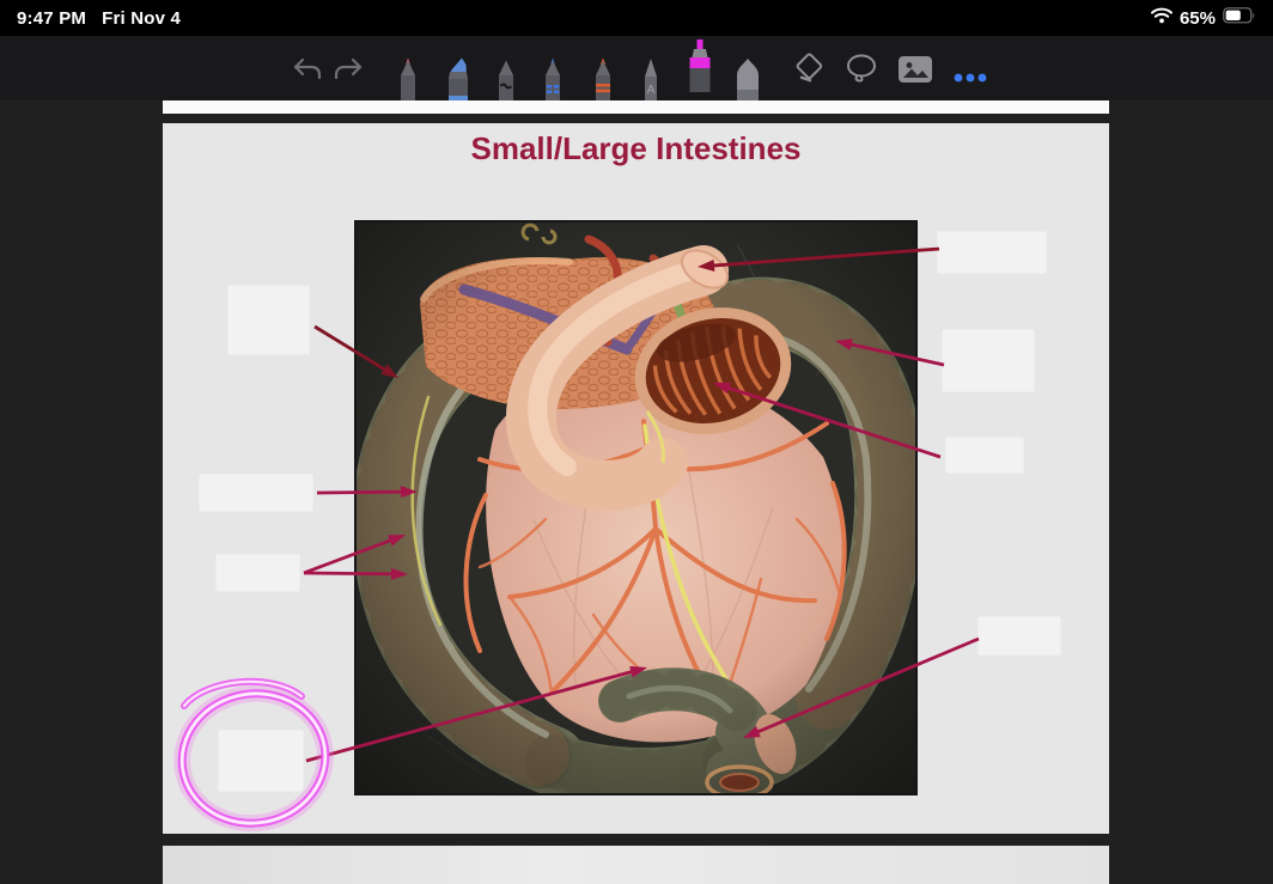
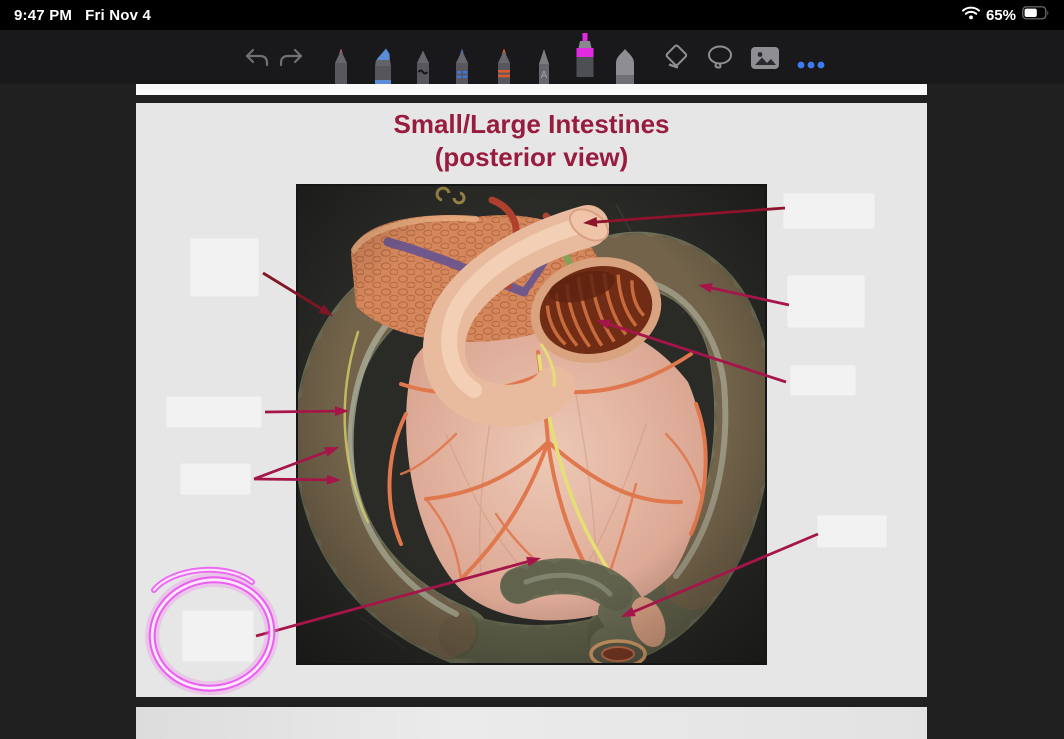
  9:47 PM
  Fri Nov 4
  65%
  A
  Small/Large Intestines
+ (posterior view)
